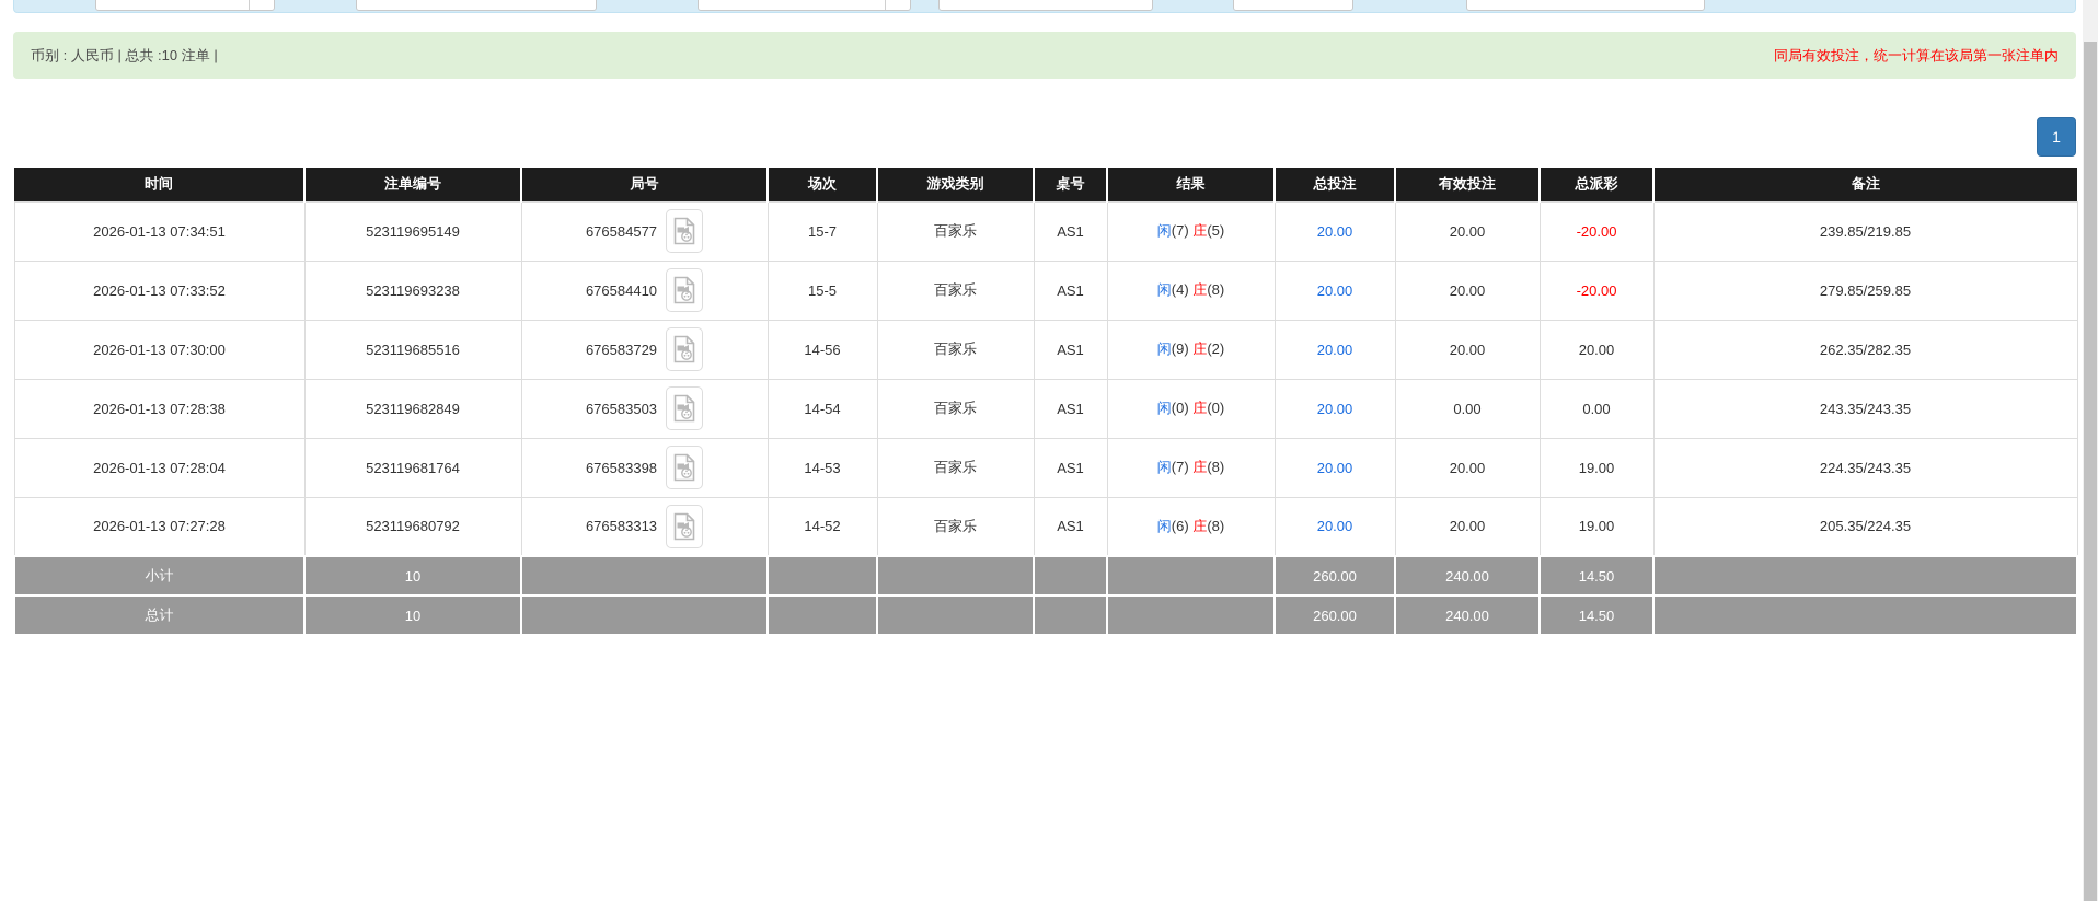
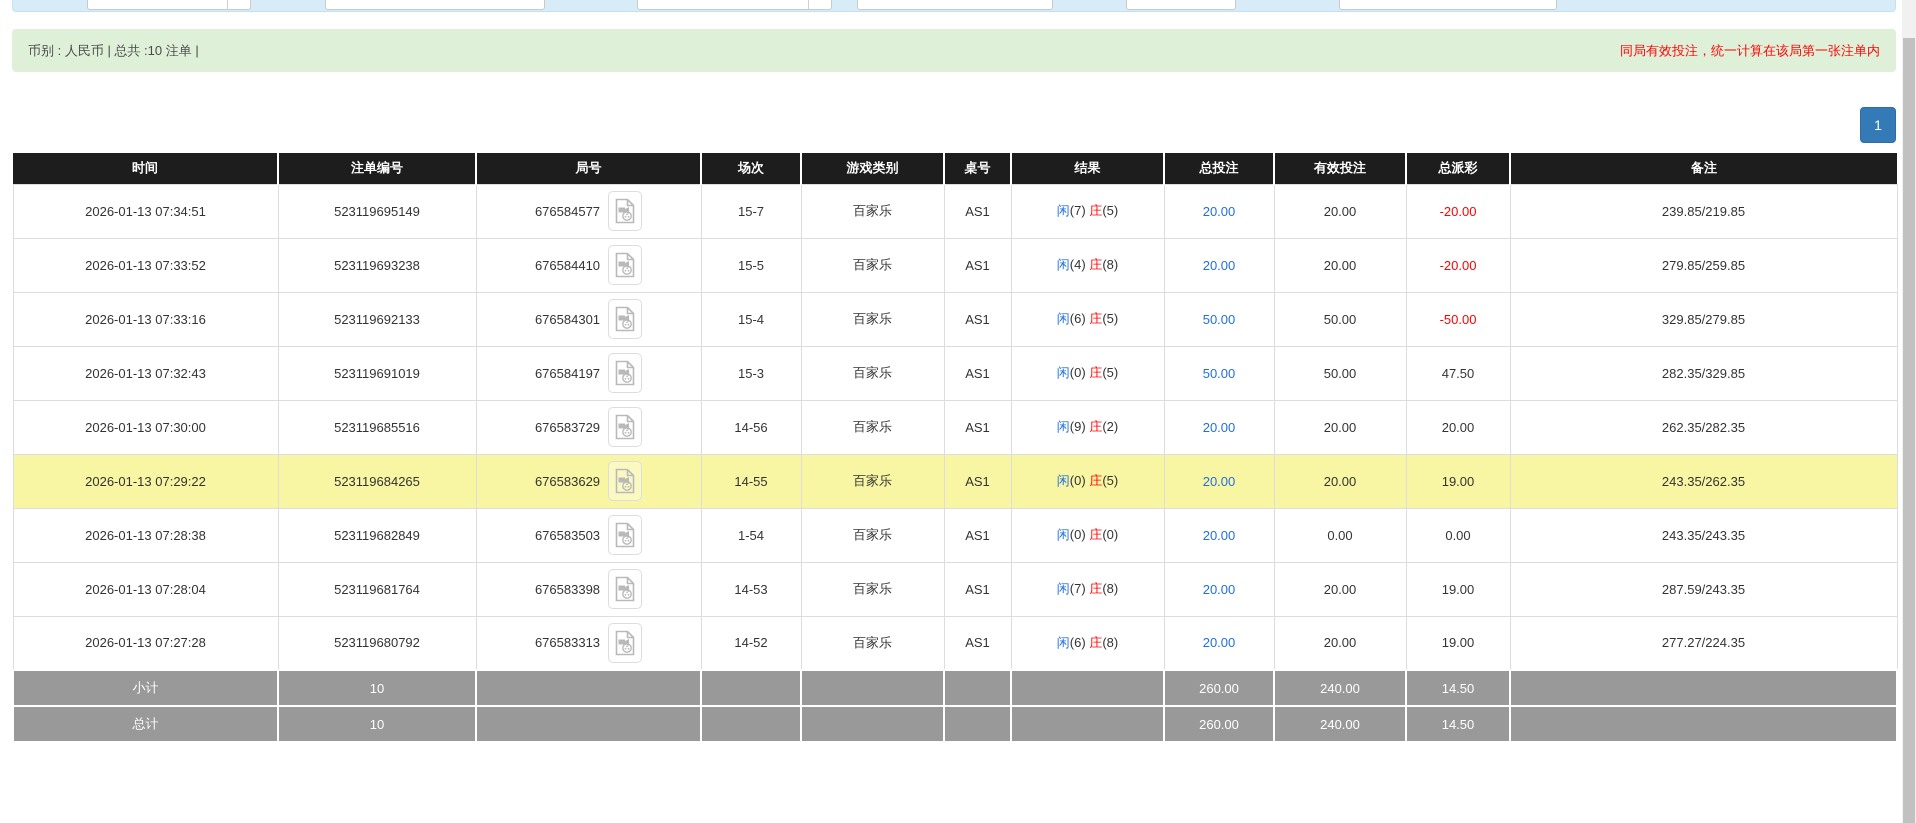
  币别 : 人民币 | 总共 :10 注单 |
  同局有效投注，统一计算在该局第一张注单内
  1
  时间	注单编号	局号	场次	游戏类别	桌号	结果	总投注	有效投注	总派彩	备注
  2026-01-13 07:34:51	523119695149	676584577	15-7	百家乐	AS1	闲(7) 庄(5)	20.00	20.00	-20.00	239.85/219.85
  2026-01-13 07:33:52	523119693238	676584410	15-5	百家乐	AS1	闲(4) 庄(8)	20.00	20.00	-20.00	279.85/259.85
+ 2026-01-13 07:33:16	523119692133	676584301	15-4	百家乐	AS1	闲(6) 庄(5)	50.00	50.00	-50.00	329.85/279.85
+ 2026-01-13 07:32:43	523119691019	676584197	15-3	百家乐	AS1	闲(0) 庄(5)	50.00	50.00	47.50	282.35/329.85
  2026-01-13 07:30:00	523119685516	676583729	14-56	百家乐	AS1	闲(9) 庄(2)	20.00	20.00	20.00	262.35/282.35
+ 2026-01-13 07:29:22	523119684265	676583629	14-55	百家乐	AS1	闲(0) 庄(5)	20.00	20.00	19.00	243.35/262.35
- 2026-01-13 07:28:38	523119682849	676583503	14-54	百家乐	AS1	闲(0) 庄(0)	20.00	0.00	0.00	243.35/243.35
+ 2026-01-13 07:28:38	523119682849	676583503	1-54	百家乐	AS1	闲(0) 庄(0)	20.00	0.00	0.00	243.35/243.35
- 2026-01-13 07:28:04	523119681764	676583398	14-53	百家乐	AS1	闲(7) 庄(8)	20.00	20.00	19.00	224.35/243.35
+ 2026-01-13 07:28:04	523119681764	676583398	14-53	百家乐	AS1	闲(7) 庄(8)	20.00	20.00	19.00	287.59/243.35
- 2026-01-13 07:27:28	523119680792	676583313	14-52	百家乐	AS1	闲(6) 庄(8)	20.00	20.00	19.00	205.35/224.35
+ 2026-01-13 07:27:28	523119680792	676583313	14-52	百家乐	AS1	闲(6) 庄(8)	20.00	20.00	19.00	277.27/224.35
  小计	10						260.00	240.00	14.50
  总计	10						260.00	240.00	14.50
